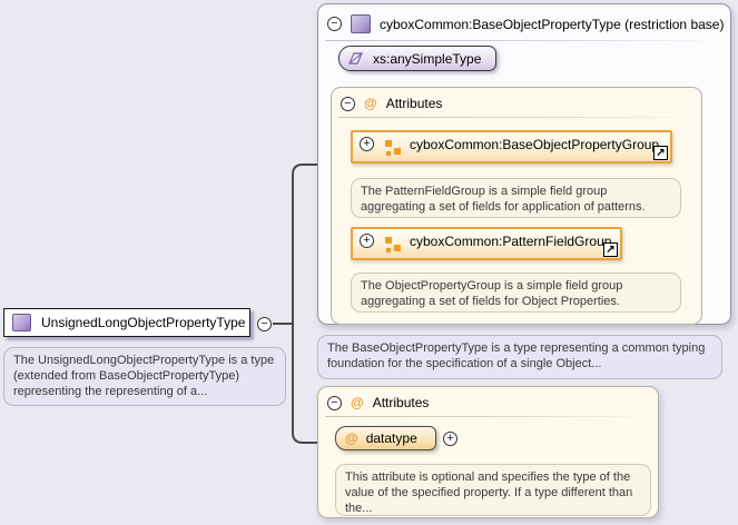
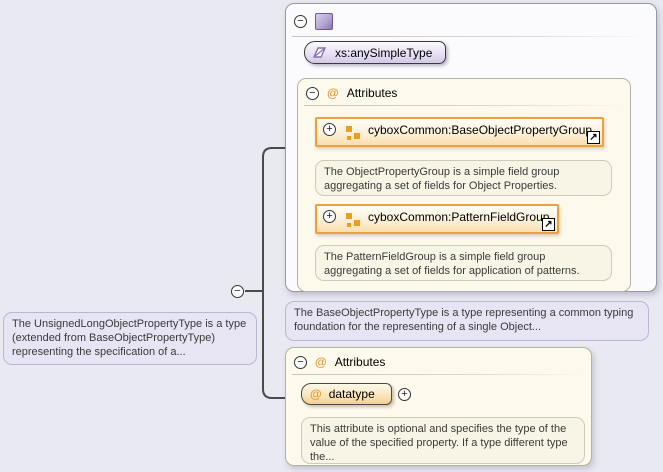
  −
- cyboxCommon:BaseObjectPropertyType (restriction base)
  xs:anySimpleType
  −
  @
  Attributes
  +
  cyboxCommon:BaseObjectPropertyGroup
  ↗
- The PatternFieldGroup is a simple field group aggregating a set of fields for application of patterns.
+ The ObjectPropertyGroup is a simple field group aggregating a set of fields for Object Properties.
  +
  cyboxCommon:PatternFieldGroup
  ↗
- The ObjectPropertyGroup is a simple field group aggregating a set of fields for Object Properties.
+ The PatternFieldGroup is a simple field group aggregating a set of fields for application of patterns.
- The BaseObjectPropertyType is a type representing a common typing foundation for the specification of a single Object...
+ The BaseObjectPropertyType is a type representing a common typing foundation for the representing of a single Object...
- UnsignedLongObjectPropertyType
  −
- The UnsignedLongObjectPropertyType is a type (extended from BaseObjectPropertyType) representing the representing of a...
+ The UnsignedLongObjectPropertyType is a type (extended from BaseObjectPropertyType) representing the specification of a...
  −
  @
  Attributes
  @
  datatype
  +
- This attribute is optional and specifies the type of the value of the specified property. If a type different than the...
+ This attribute is optional and specifies the type of the value of the specified property. If a type different type the...
